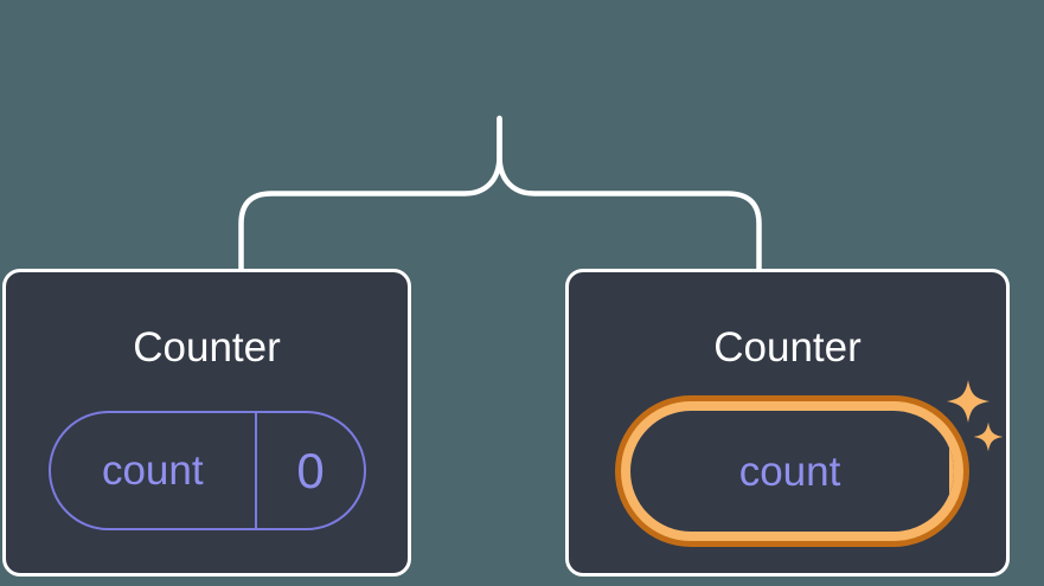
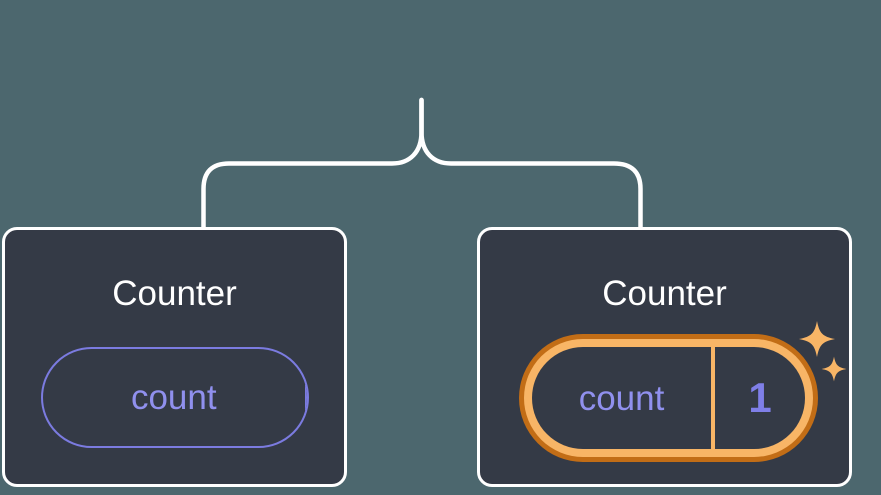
  Counter
  count
- 0
  Counter
  count
+ 1
